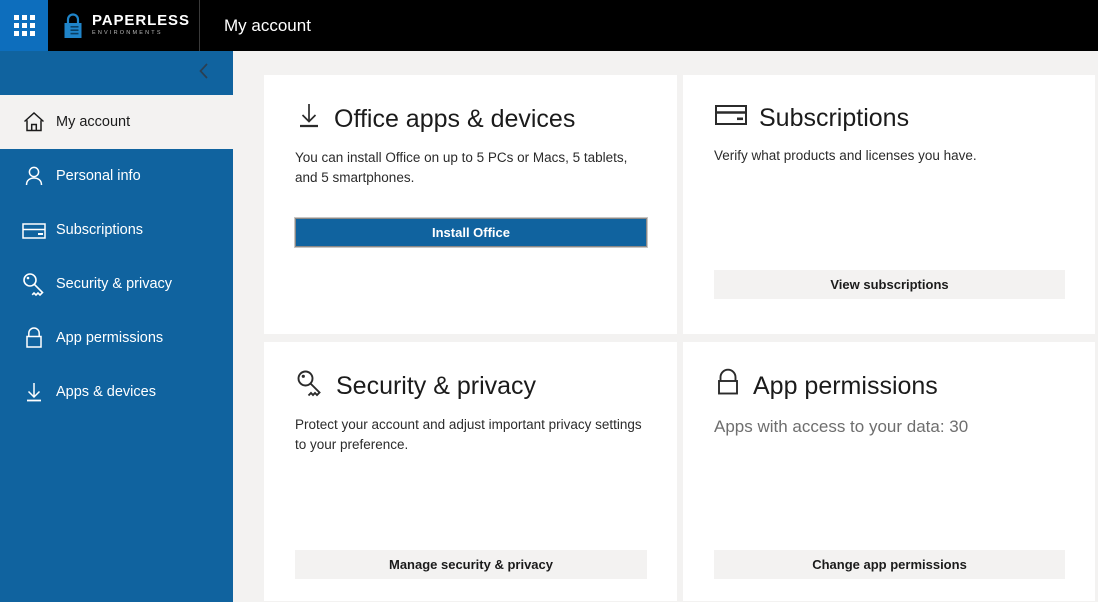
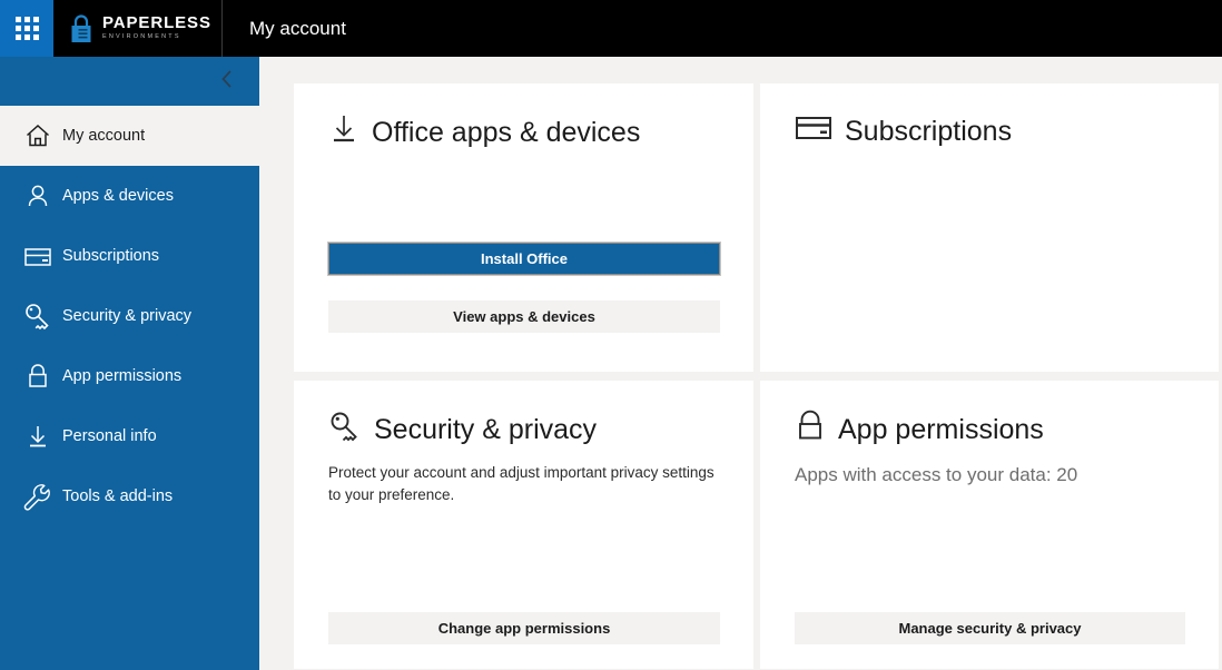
  PAPERLESS
  My account
  My account
- Personal info
+ Apps & devices
  Subscriptions
  Security & privacy
  App permissions
- Apps & devices
+ Personal info
+ Tools & add-ins
  Office apps & devices
- You can install Office on up to 5 PCs or Macs, 5 tablets, and 5 smartphones.
  Install Office
+ View apps & devices
  Subscriptions
- Verify what products and licenses you have.
- View subscriptions
  Security & privacy
  Protect your account and adjust important privacy settings to your preference.
- Manage security & privacy
+ Change app permissions
  App permissions
- Apps with access to your data: 30
+ Apps with access to your data: 20
- Change app permissions
+ Manage security & privacy
